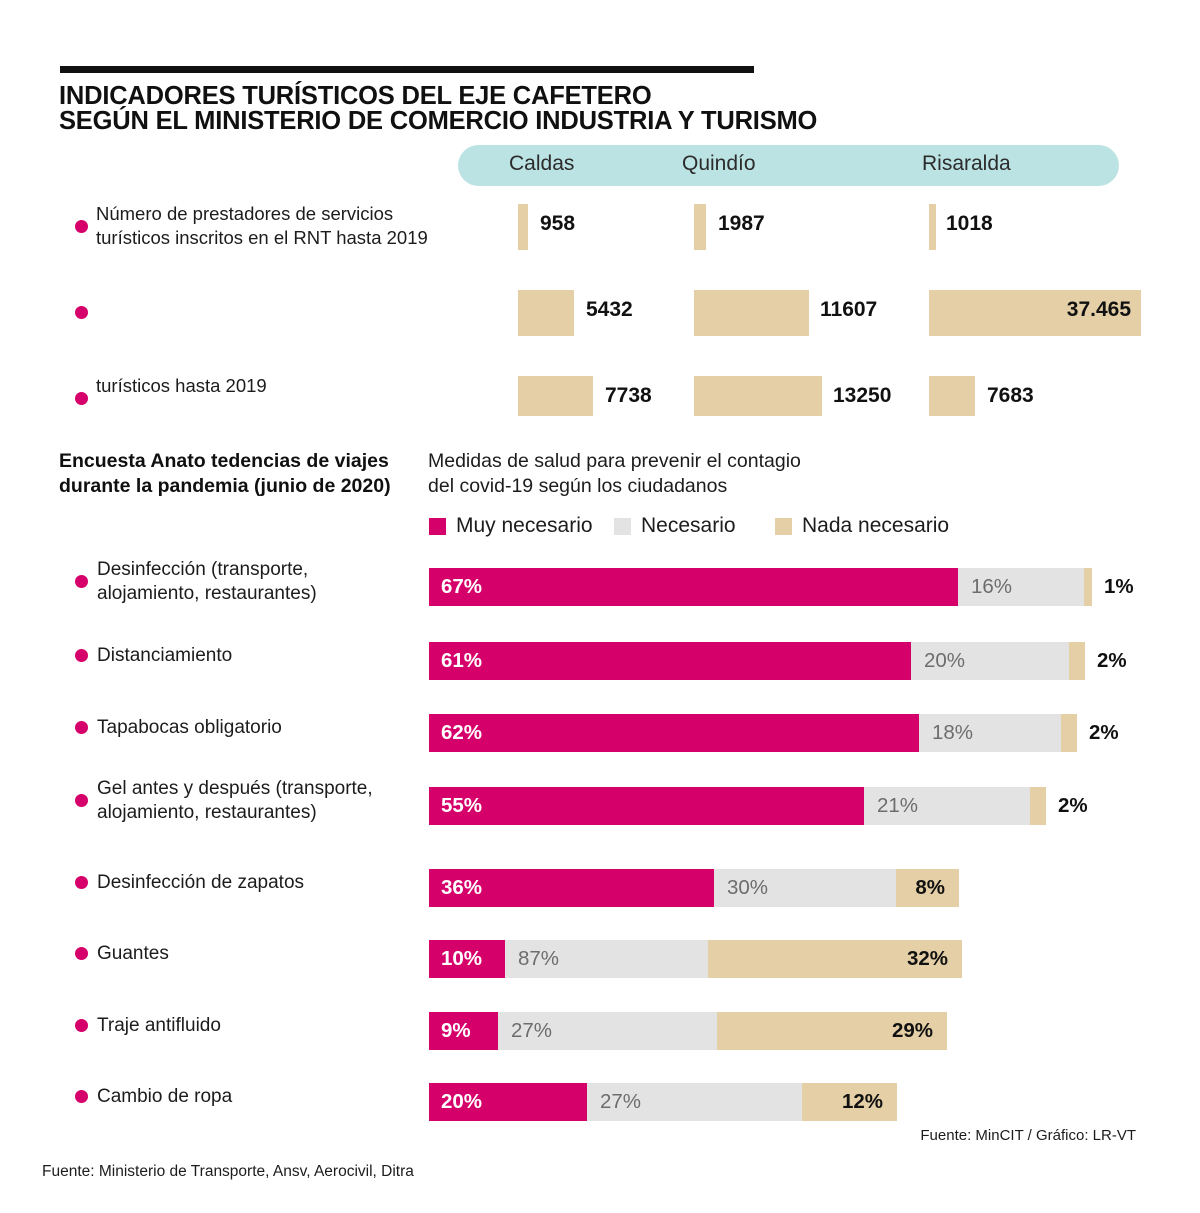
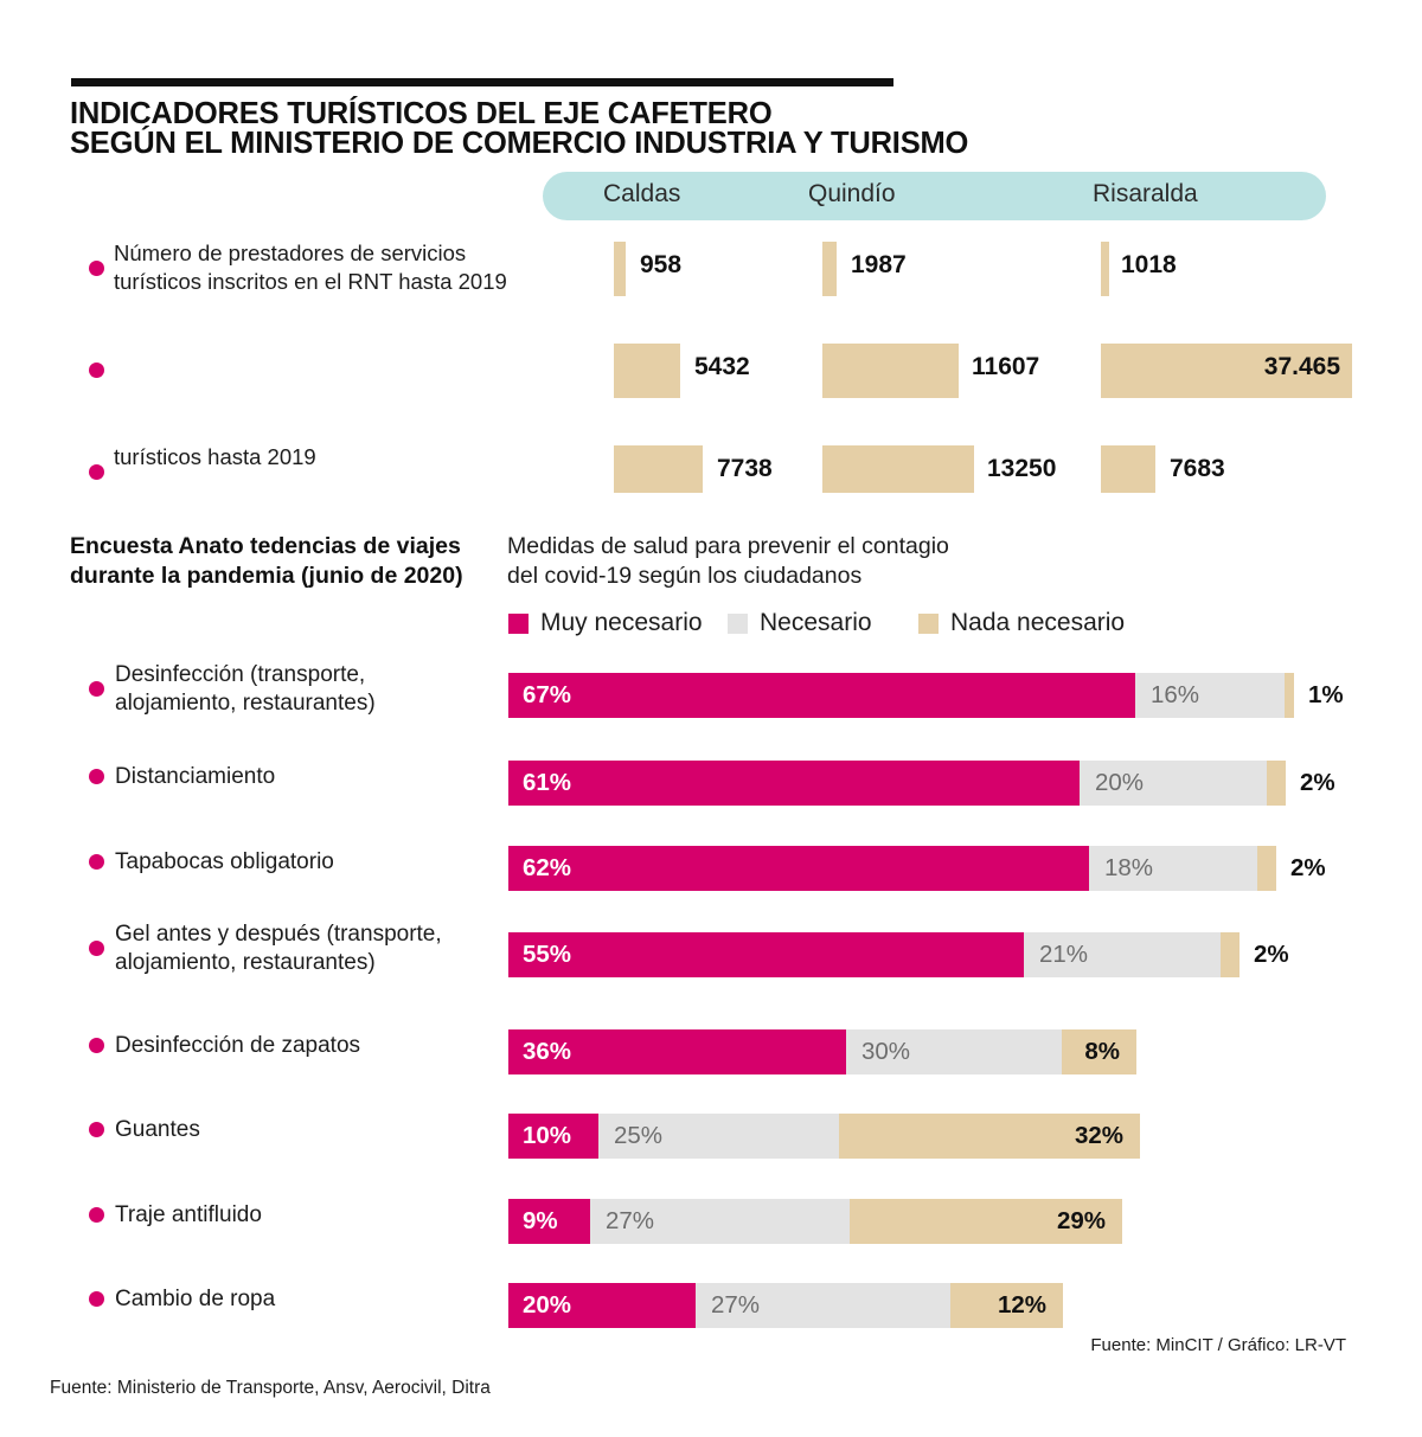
  INDICADORES TURÍSTICOS DEL EJE CAFETERO
  SEGÚN EL MINISTERIO DE COMERCIO INDUSTRIA Y TURISMO
  Caldas
  Quindío
  Risaralda
  Número de prestadores de servicios
  turísticos inscritos en el RNT hasta 2019
  958
  1987
  1018
  5432
  11607
  37.465
  turísticos hasta 2019
  7738
  13250
  7683
  Encuesta Anato tedencias de viajes
  durante la pandemia (junio de 2020)
  Medidas de salud para prevenir el contagio
  del covid-19 según los ciudadanos
  Muy necesario
  Necesario
  Nada necesario
  Desinfección (transporte,
  alojamiento, restaurantes)
  67%
  16%
  1%
  Distanciamiento
  61%
  20%
  2%
  Tapabocas obligatorio
  62%
  18%
  2%
  Gel antes y después (transporte,
  alojamiento, restaurantes)
  55%
  21%
  2%
  Desinfección de zapatos
  36%
  30%
  8%
  Guantes
  10%
- 87%
+ 25%
  32%
  Traje antifluido
  9%
  27%
  29%
  Cambio de ropa
  20%
  27%
  12%
  Fuente: MinCIT / Gráfico: LR-VT
  Fuente: Ministerio de Transporte, Ansv, Aerocivil, Ditra
